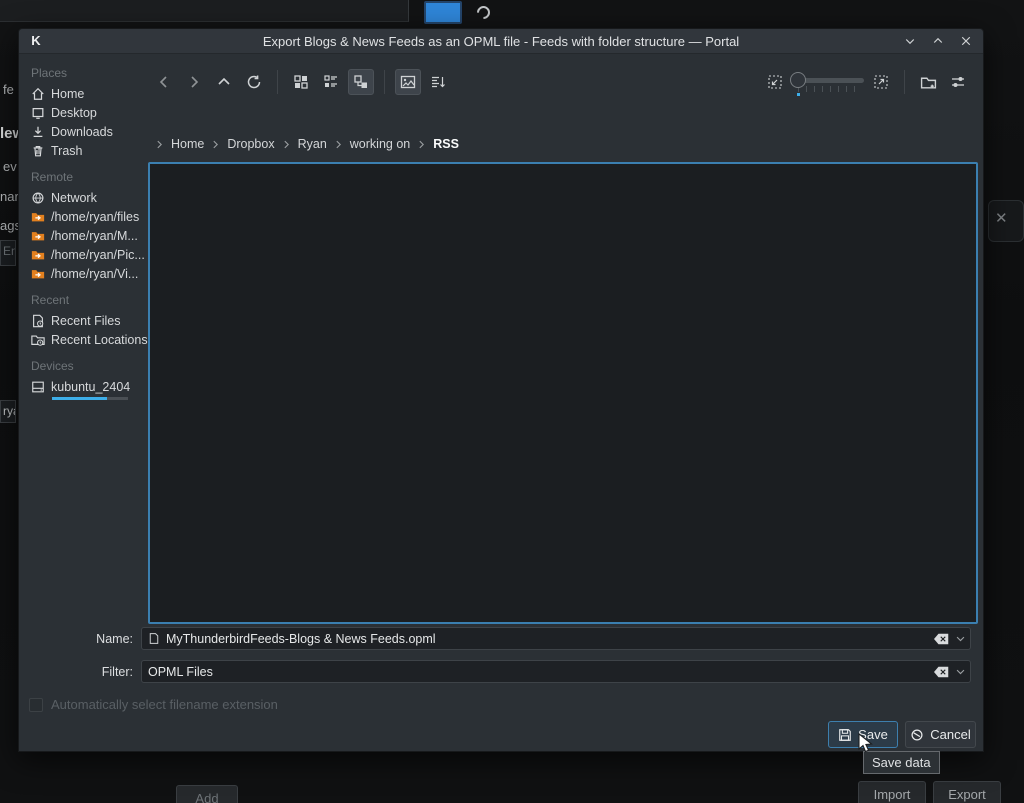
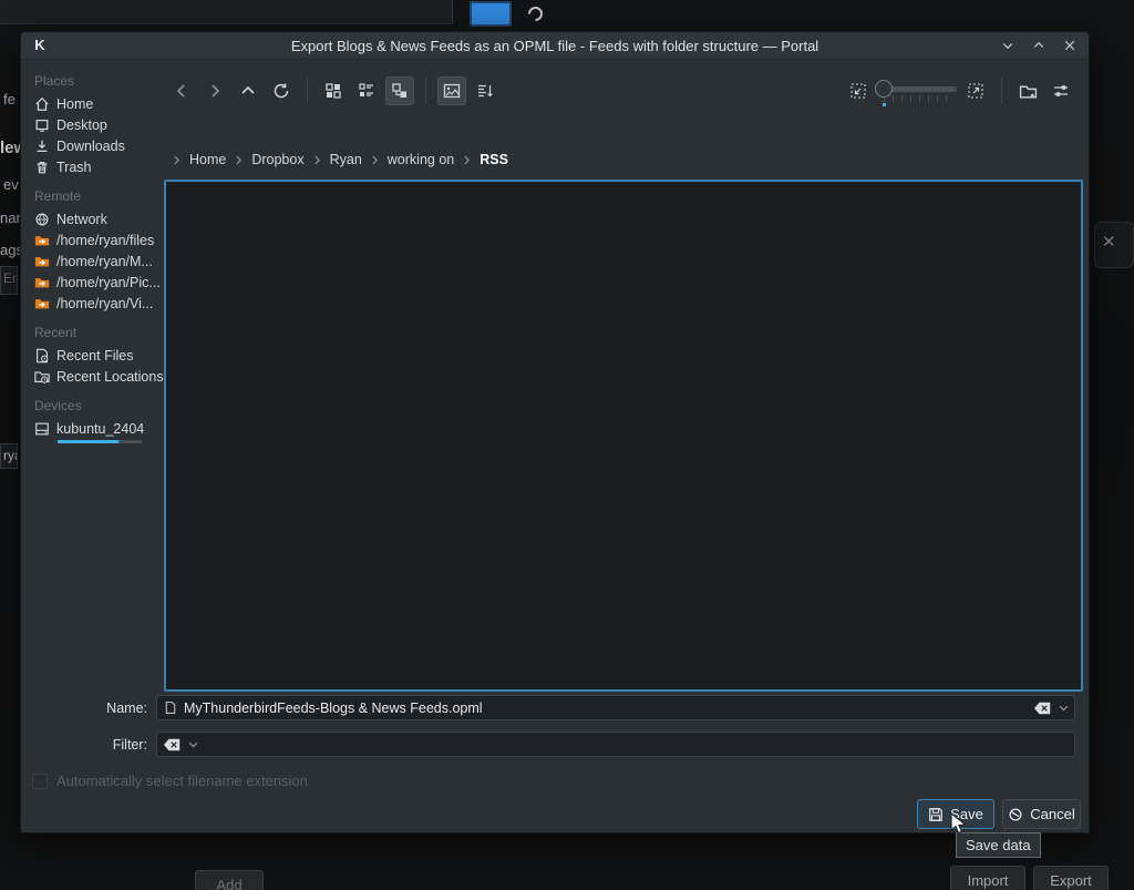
  fe
  ev
  nar
  ✕
  Add
  Import
  Export
  K
  Export Blogs & News Feeds as an OPML file - Feeds with folder structure — Portal
  Places
  Home
  Desktop
  Downloads
  Trash
  Remote
  Network
  /home/ryan/files
  /home/ryan/M...
  /home/ryan/Pic...
  /home/ryan/Vi...
  Recent
  Recent Files
  Recent Locations
  Devices
  kubuntu_2404
  Home
  Dropbox
  Ryan
  working on
  RSS
  Name:
  MyThunderbirdFeeds-Blogs & News Feeds.opml
  Filter:
- OPML Files
  Automatically select filename extension
  Save
  Cancel
  Save data
